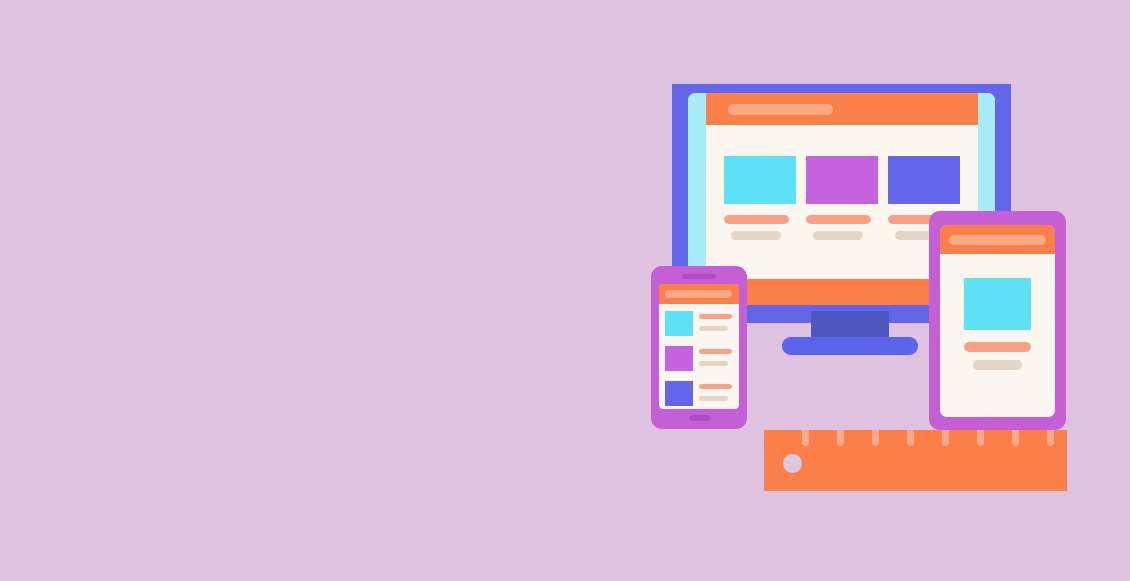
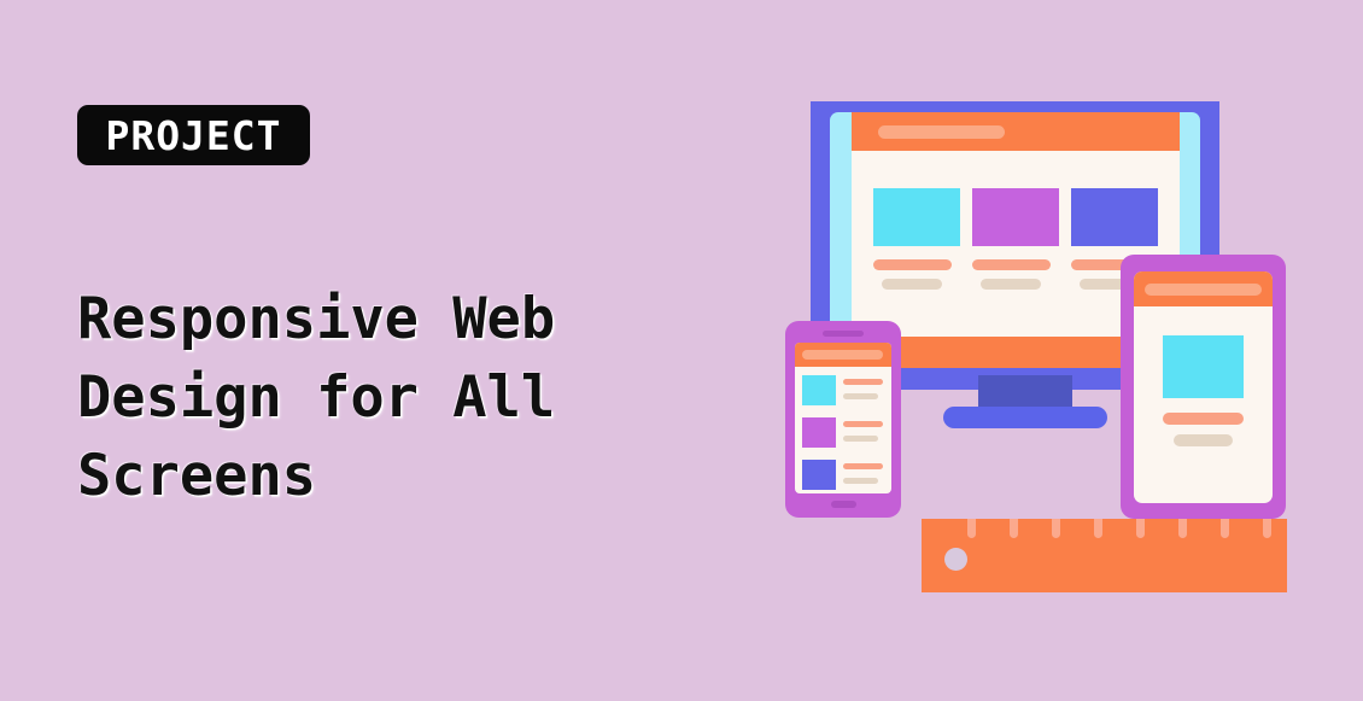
+ PROJECT
+ Responsive Web Design for All Screens
